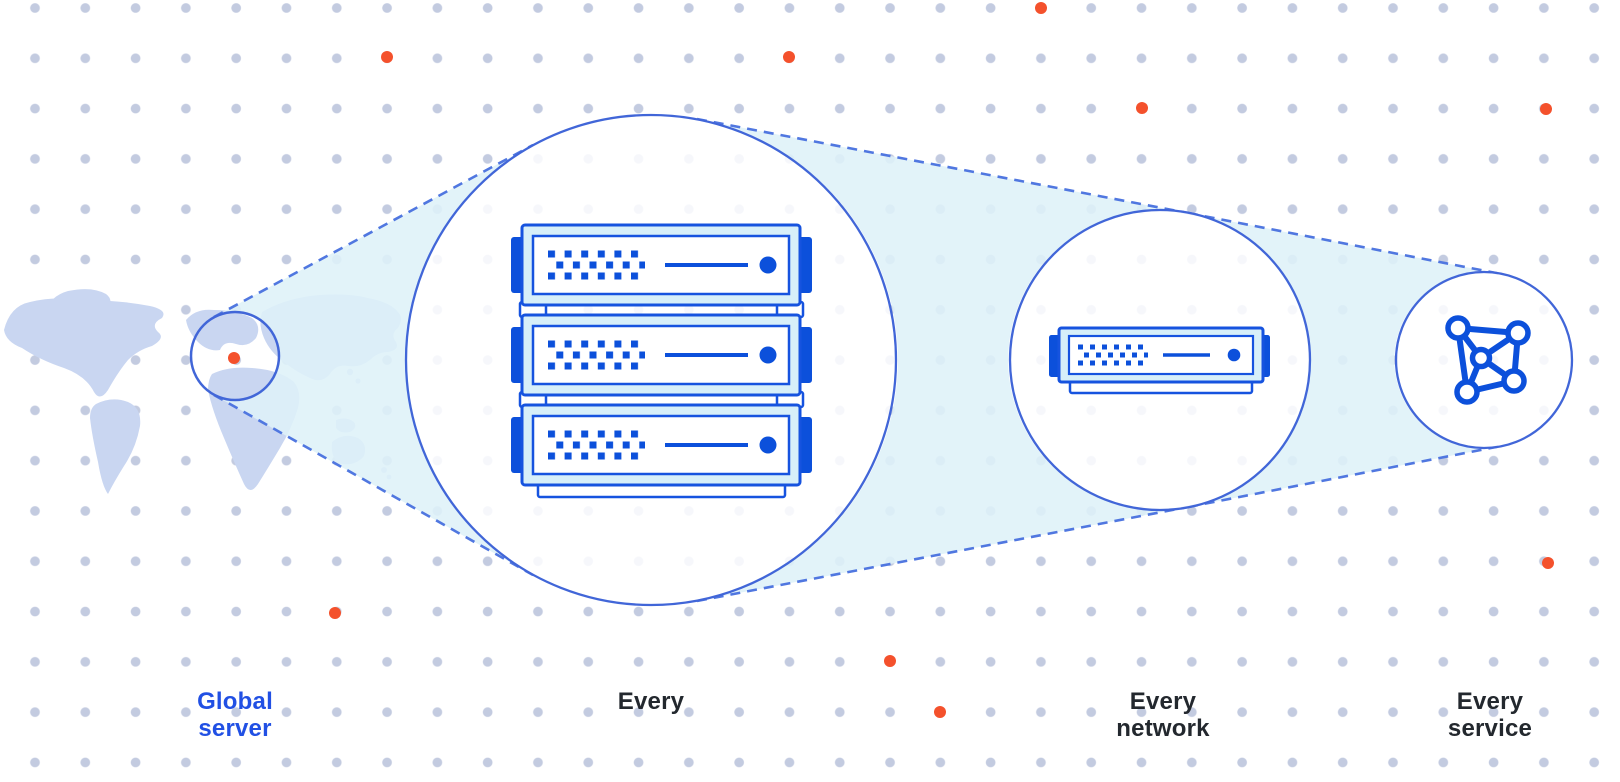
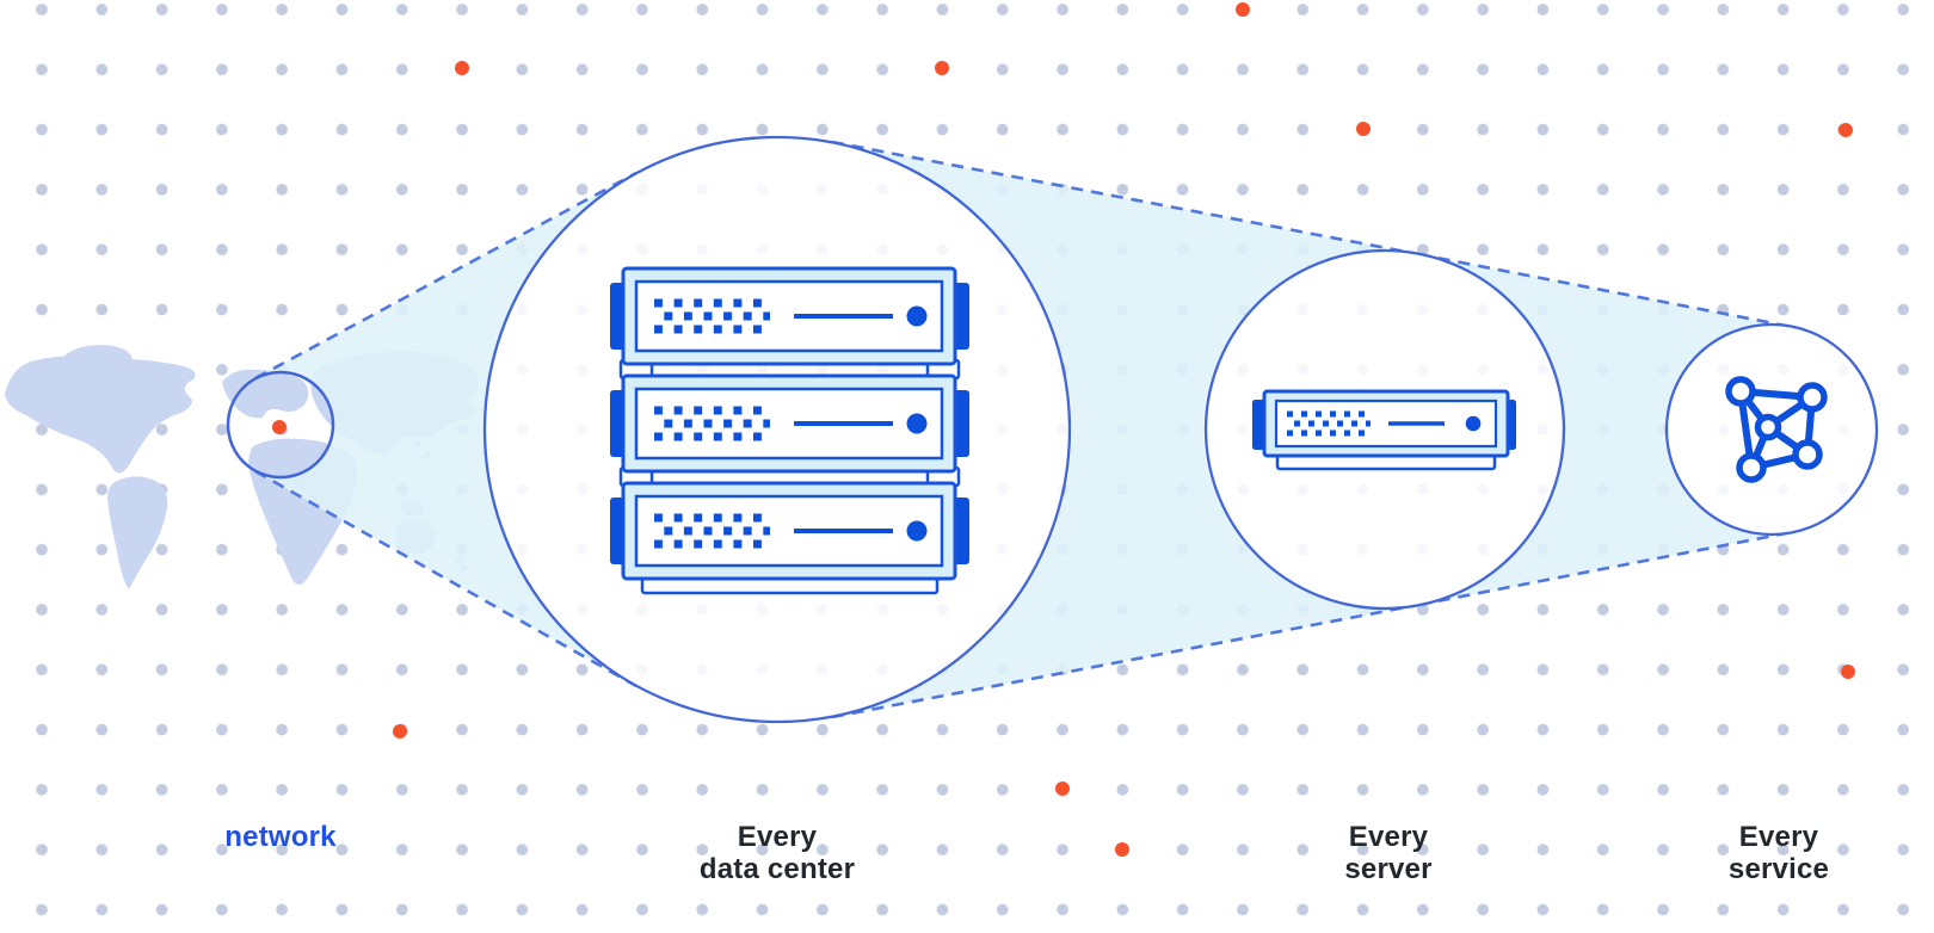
- Global
- server
+ network
  Every
+ data center
  Every
- network
+ server
  Every
  service
